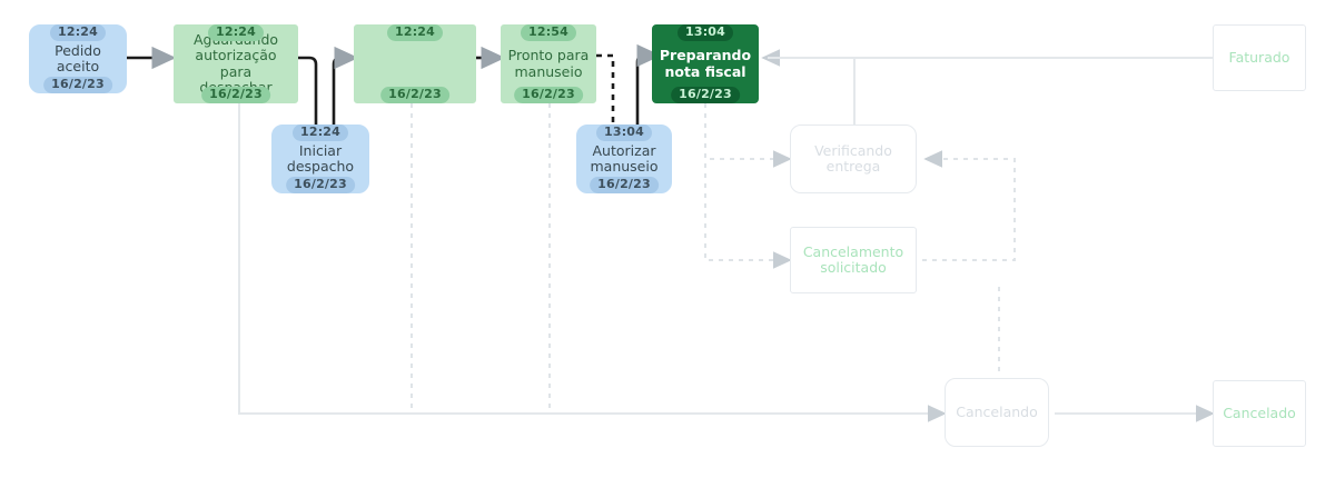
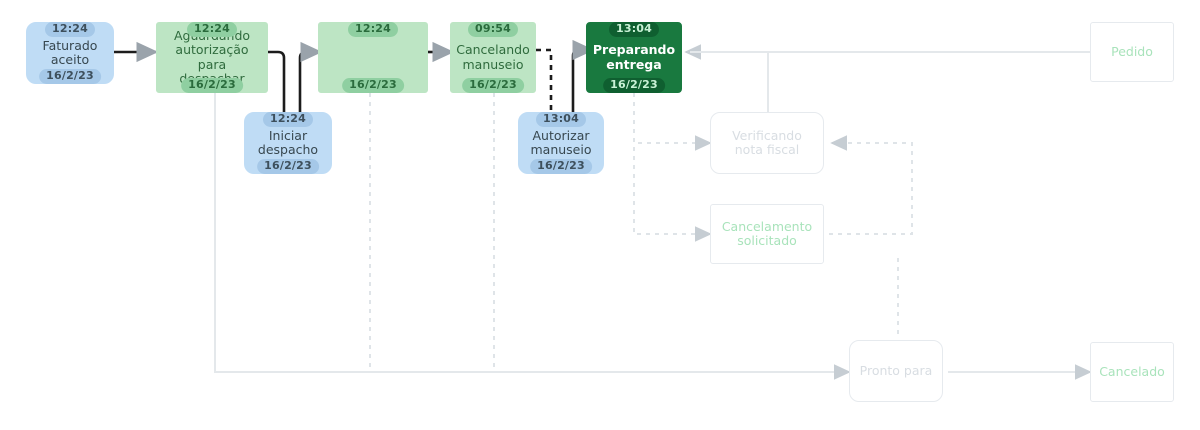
  12:24
- Pedido
+ Faturado
  aceito
  16/2/23
  12:24
  autorização para
  16/2/23
  12:24
  Iniciar
  despacho
  16/2/23
  12:24
  16/2/23
- 12:54
+ 09:54
- Pronto para
+ Cancelando
  manuseio
  16/2/23
  13:04
  Autorizar
  manuseio
  16/2/23
  13:04
  Preparando
- nota fiscal
+ entrega
  16/2/23
- Faturado
+ Pedido
  Verificando
- entrega
+ nota fiscal
  Cancelamento
  solicitado
- Cancelando
+ Pronto para
  Cancelado
